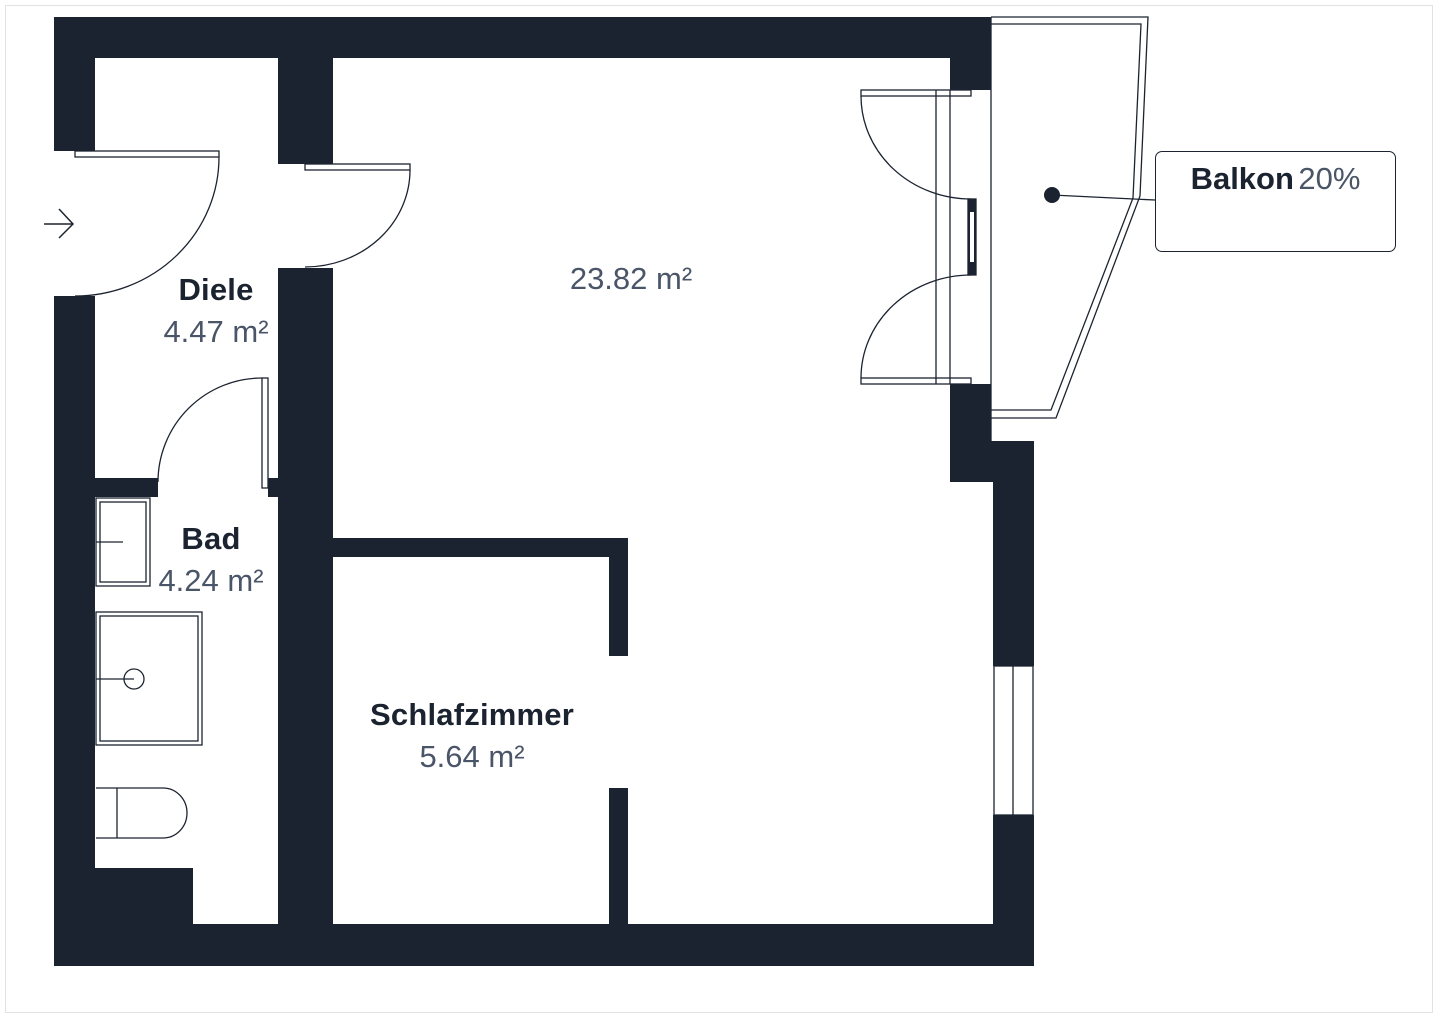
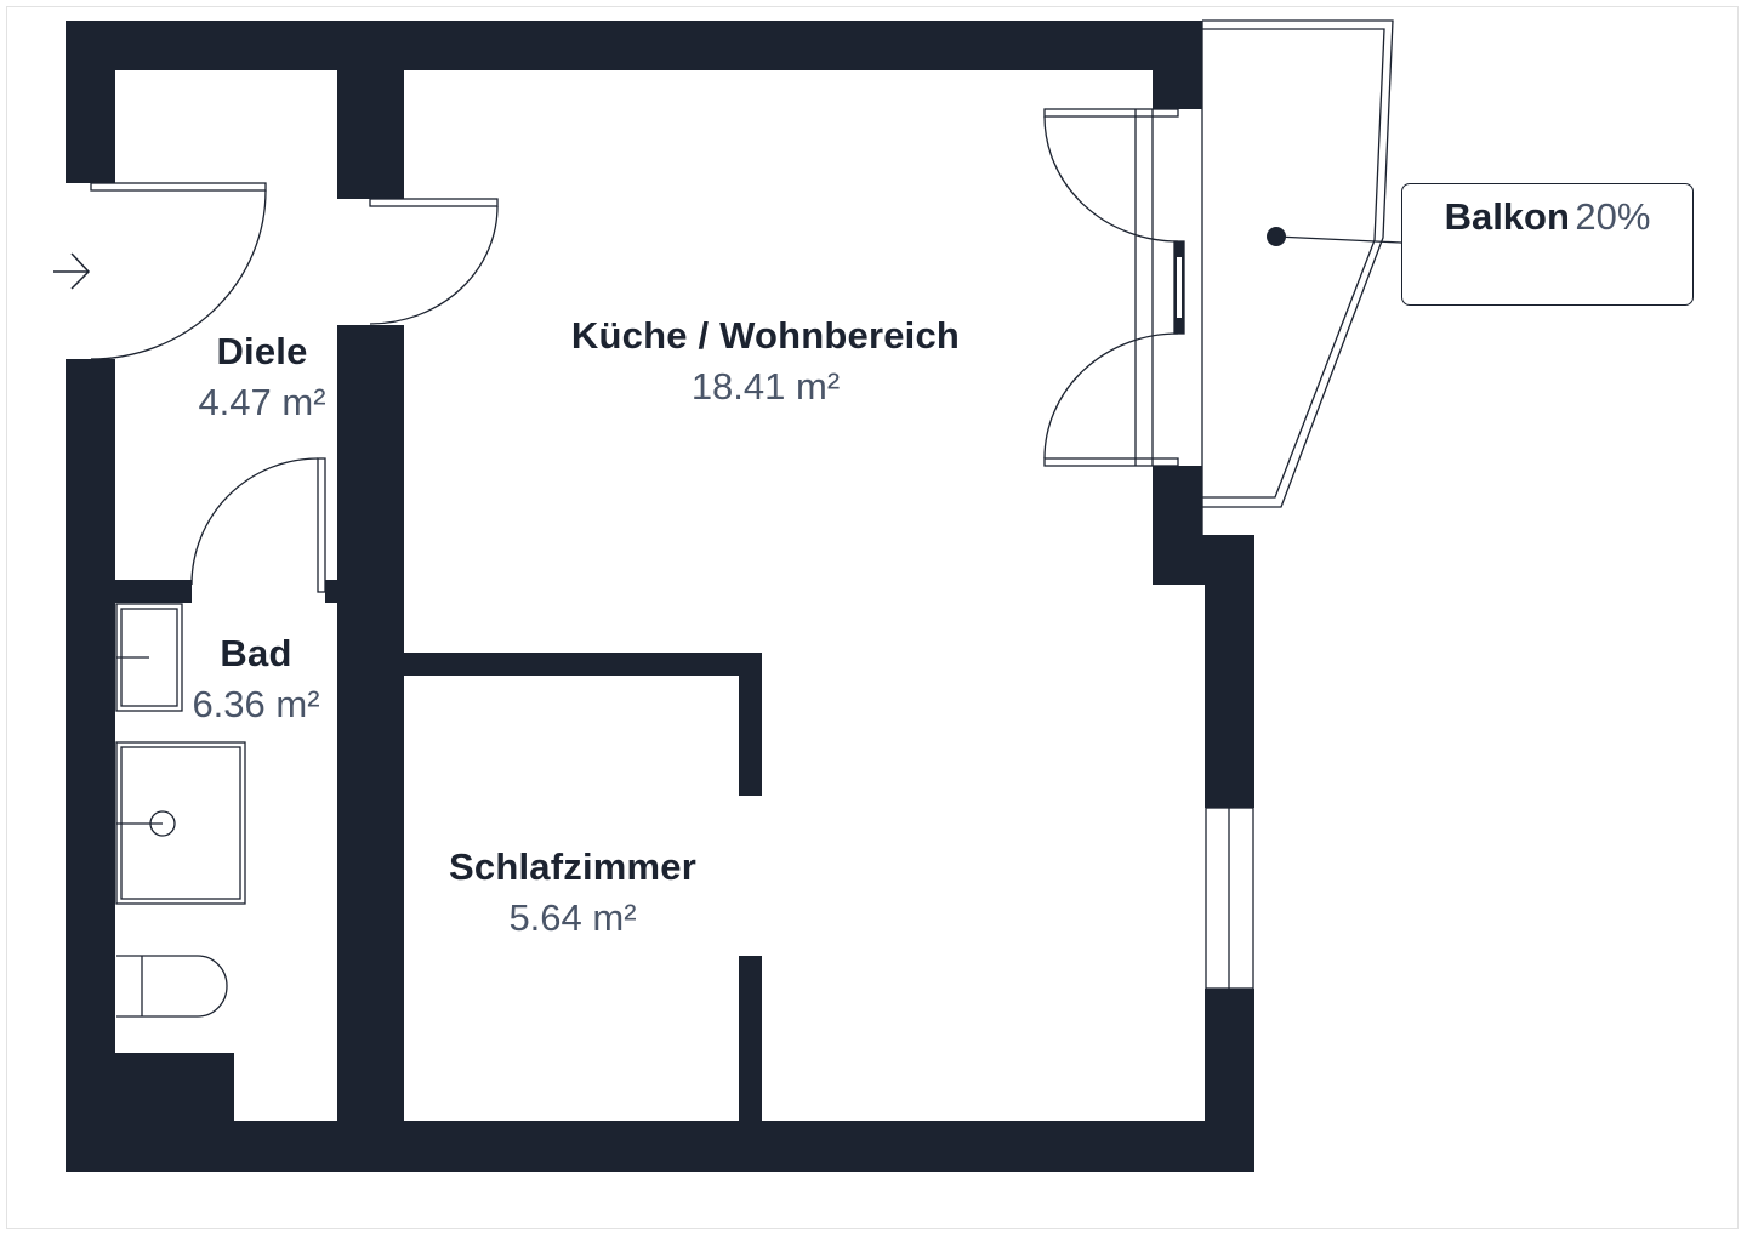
  Diele
  4.47 m²
+ Küche / Wohnbereich
- 23.82 m²
+ 18.41 m²
  Bad
- 4.24 m²
+ 6.36 m²
  Schlafzimmer
  5.64 m²
  Balkon 20%
